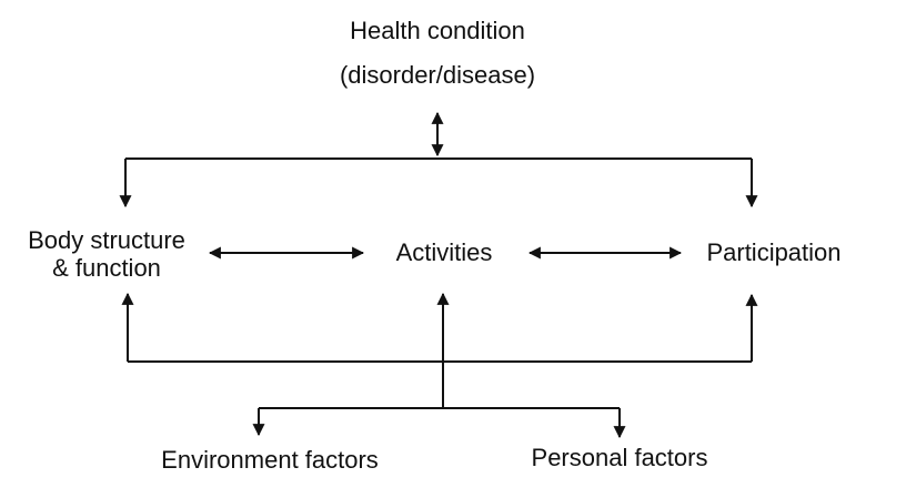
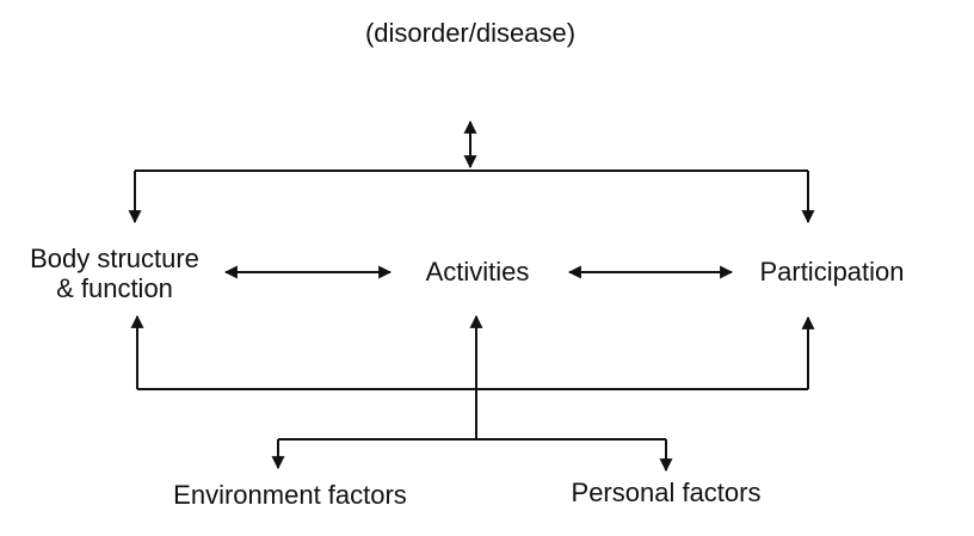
- Health condition
  (disorder/disease)
  Body structure
  & function
  Activities
  Participation
  Environment factors
  Personal factors
